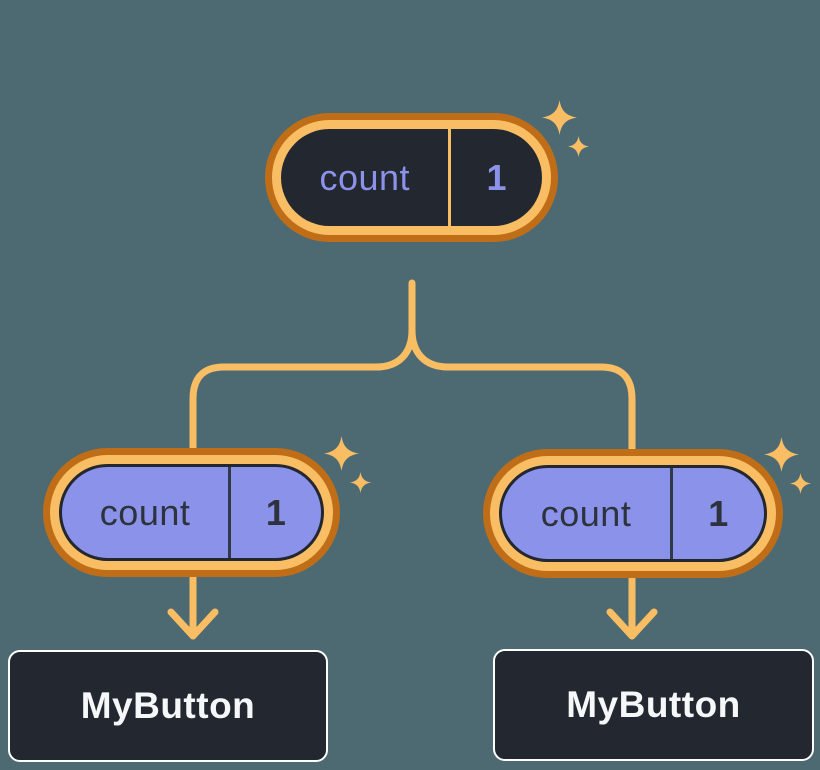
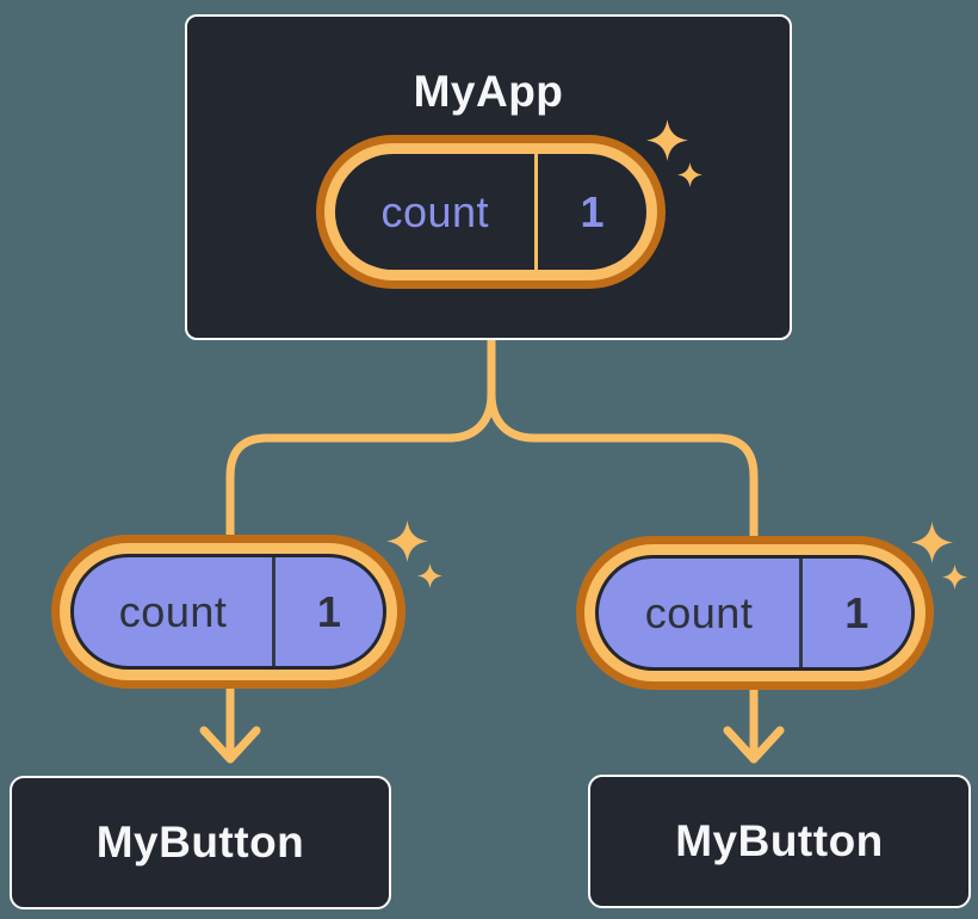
+ MyApp
  count
  1
  count
  1
  count
  1
  MyButton
  MyButton
